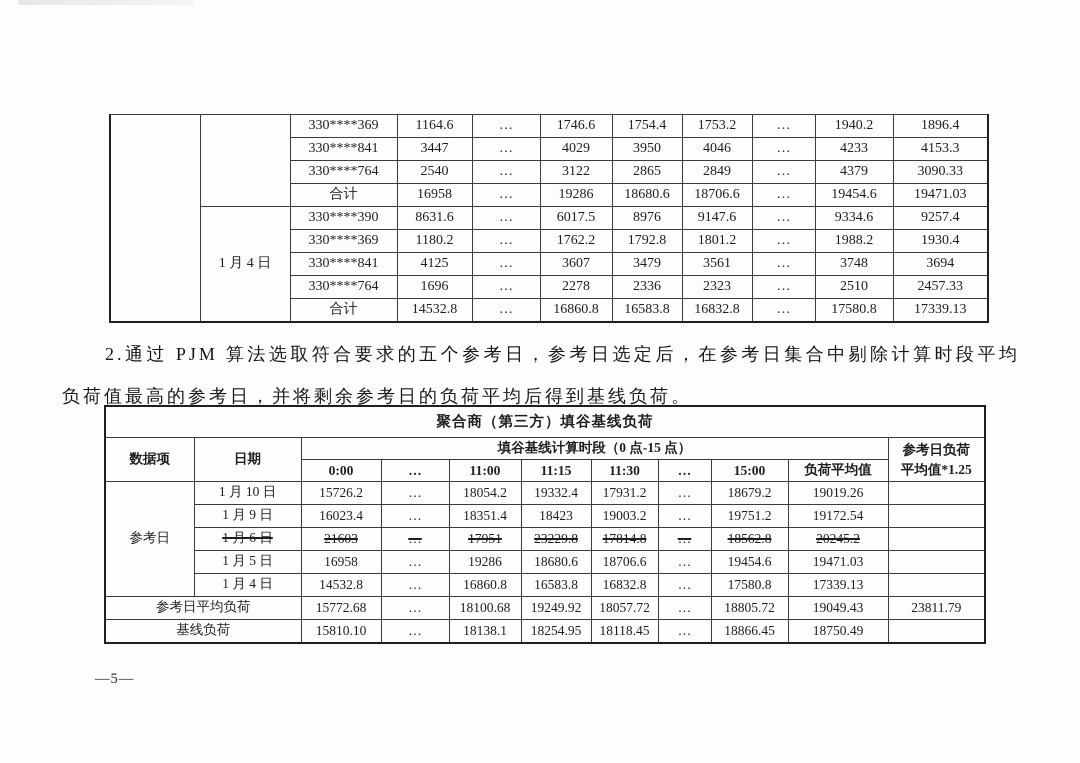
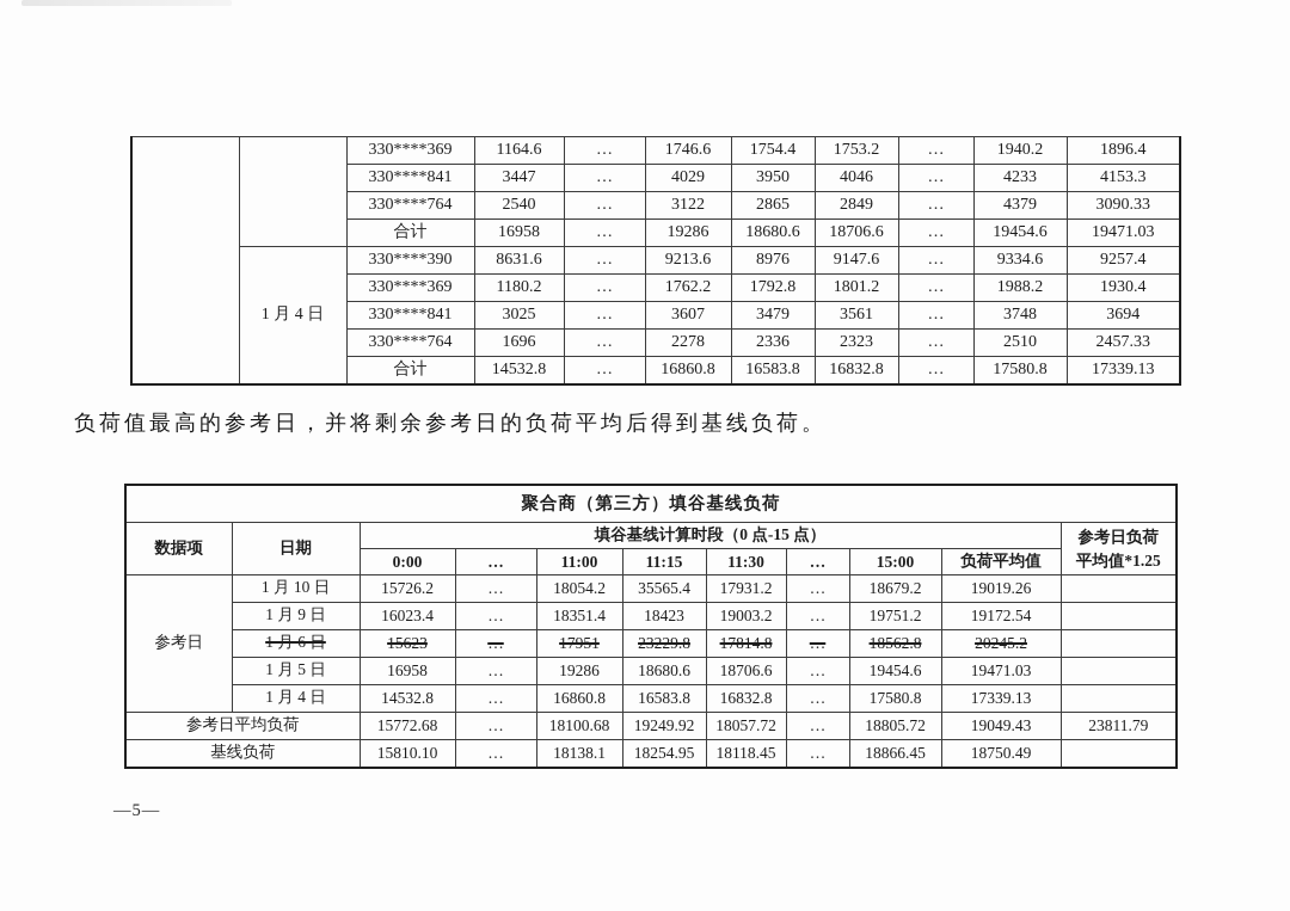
  		330****369	1164.6	…	1746.6	1754.4	1753.2	…	1940.2	1896.4
  330****841	3447	…	4029	3950	4046	…	4233	4153.3
  330****764	2540	…	3122	2865	2849	…	4379	3090.33
  合计	16958	…	19286	18680.6	18706.6	…	19454.6	19471.03
- 1 月 4 日	330****390	8631.6	…	6017.5	8976	9147.6	…	9334.6	9257.4
+ 1 月 4 日	330****390	8631.6	…	9213.6	8976	9147.6	…	9334.6	9257.4
  330****369	1180.2	…	1762.2	1792.8	1801.2	…	1988.2	1930.4
- 330****841	4125	…	3607	3479	3561	…	3748	3694
+ 330****841	3025	…	3607	3479	3561	…	3748	3694
  330****764	1696	…	2278	2336	2323	…	2510	2457.33
  合计	14532.8	…	16860.8	16583.8	16832.8	…	17580.8	17339.13
- 2.通过 PJM 算法选取符合要求的五个参考日，参考日选定后，在参考日集合中剔除计算时段平均
  负荷值最高的参考日，并将剩余参考日的负荷平均后得到基线负荷。
  聚合商（第三方）填谷基线负荷
  数据项	日期	填谷基线计算时段（0 点-15 点）	参考日负荷 平均值*1.25
  0:00	…	11:00	11:15	11:30	…	15:00	负荷平均值
- 参考日	1 月 10 日	15726.2	…	18054.2	19332.4	17931.2	…	18679.2	19019.26
+ 参考日	1 月 10 日	15726.2	…	18054.2	35565.4	17931.2	…	18679.2	19019.26
  1 月 9 日	16023.4	…	18351.4	18423	19003.2	…	19751.2	19172.54
- 1 月 6 日	21603	…	17951	23229.8	17814.8	…	18562.8	20245.2
+ 1 月 6 日	15623	…	17951	23229.8	17814.8	…	18562.8	20245.2
  1 月 5 日	16958	…	19286	18680.6	18706.6	…	19454.6	19471.03
  1 月 4 日	14532.8	…	16860.8	16583.8	16832.8	…	17580.8	17339.13
  参考日平均负荷	15772.68	…	18100.68	19249.92	18057.72	…	18805.72	19049.43	23811.79
  基线负荷	15810.10	…	18138.1	18254.95	18118.45	…	18866.45	18750.49
  —5—
